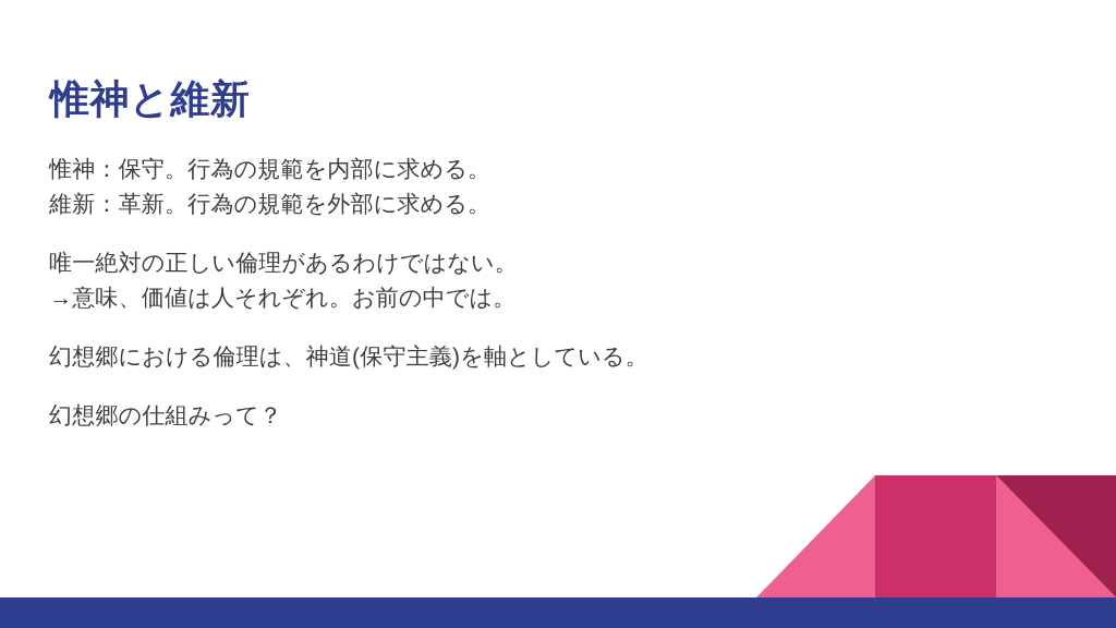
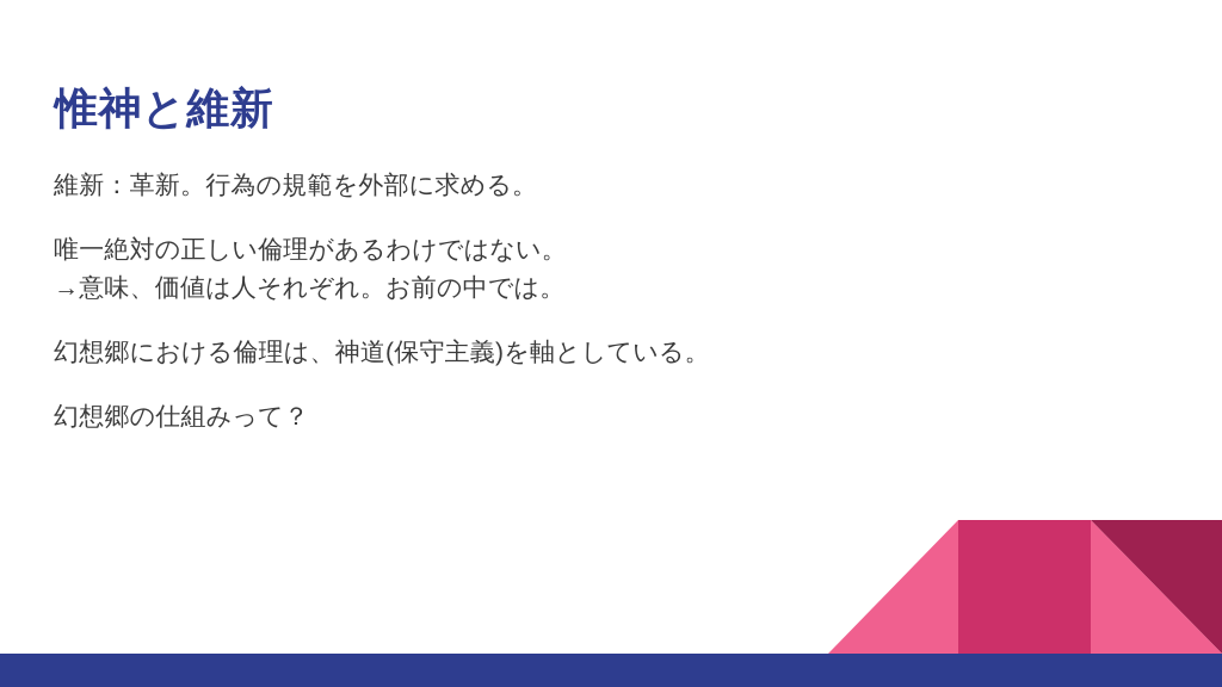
  惟神と維新
- 惟神：保守。行為の規範を内部に求める。
  維新：革新。行為の規範を外部に求める。
  唯一絶対の正しい倫理があるわけではない。
  →意味、価値は人それぞれ。お前の中では。
  幻想郷における倫理は、神道(保守主義)を軸としている。
  幻想郷の仕組みって？
